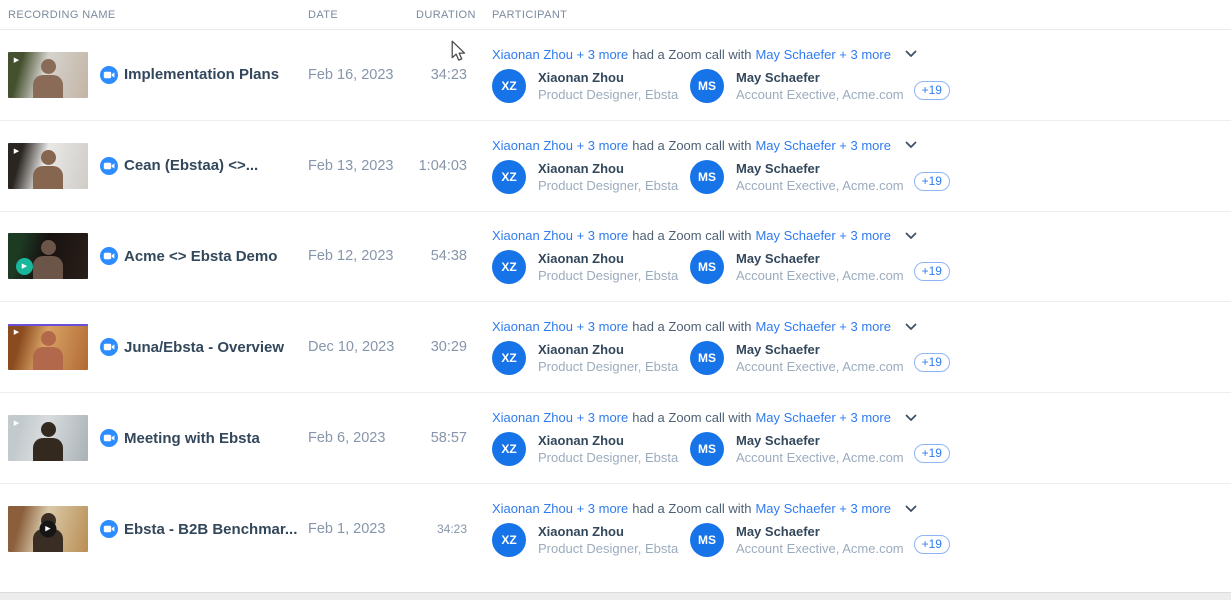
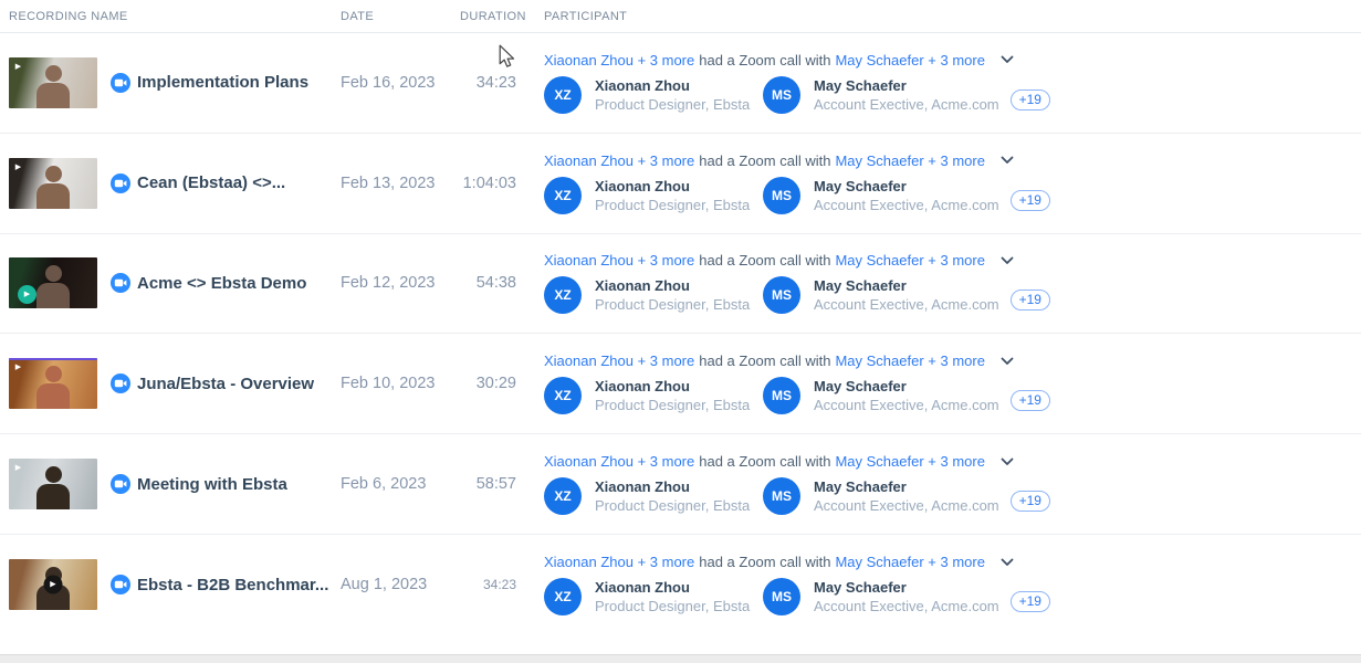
  RECORDING NAME
  DATE
  DURATION
  PARTICIPANT
  Implementation Plans
  Feb 16, 2023
  34:23
  Xiaonan Zhou + 3 more
  had a Zoom call with
  May Schaefer + 3 more
  XZ
  Xiaonan Zhou
  Product Designer, Ebsta
  MS
  May Schaefer
  Account Exective, Acme.com
  +19
  Cean (Ebstaa) <>...
  Feb 13, 2023
  1:04:03
  Xiaonan Zhou + 3 more
  had a Zoom call with
  May Schaefer + 3 more
  XZ
  Xiaonan Zhou
  Product Designer, Ebsta
  MS
  May Schaefer
  Account Exective, Acme.com
  +19
  Acme <> Ebsta Demo
  Feb 12, 2023
  54:38
  Xiaonan Zhou + 3 more
  had a Zoom call with
  May Schaefer + 3 more
  XZ
  Xiaonan Zhou
  Product Designer, Ebsta
  MS
  May Schaefer
  Account Exective, Acme.com
  +19
  Juna/Ebsta - Overview
- Dec 10, 2023
+ Feb 10, 2023
  30:29
  Xiaonan Zhou + 3 more
  had a Zoom call with
  May Schaefer + 3 more
  XZ
  Xiaonan Zhou
  Product Designer, Ebsta
  MS
  May Schaefer
  Account Exective, Acme.com
  +19
  Meeting with Ebsta
  Feb 6, 2023
  58:57
  Xiaonan Zhou + 3 more
  had a Zoom call with
  May Schaefer + 3 more
  XZ
  Xiaonan Zhou
  Product Designer, Ebsta
  MS
  May Schaefer
  Account Exective, Acme.com
  +19
  Ebsta - B2B Benchmar...
- Feb 1, 2023
+ Aug 1, 2023
  34:23
  Xiaonan Zhou + 3 more
  had a Zoom call with
  May Schaefer + 3 more
  XZ
  Xiaonan Zhou
  Product Designer, Ebsta
  MS
  May Schaefer
  Account Exective, Acme.com
  +19
